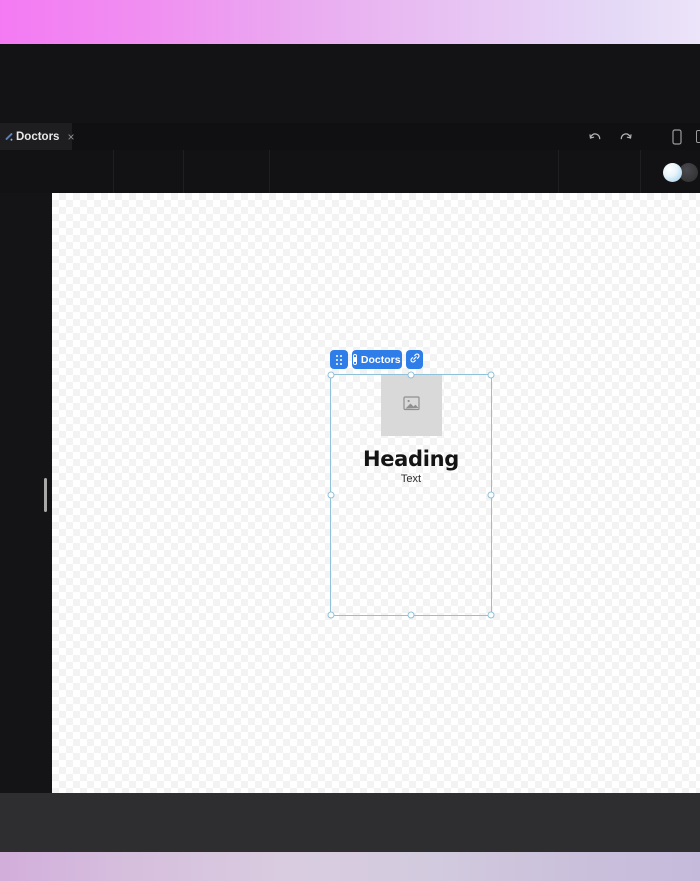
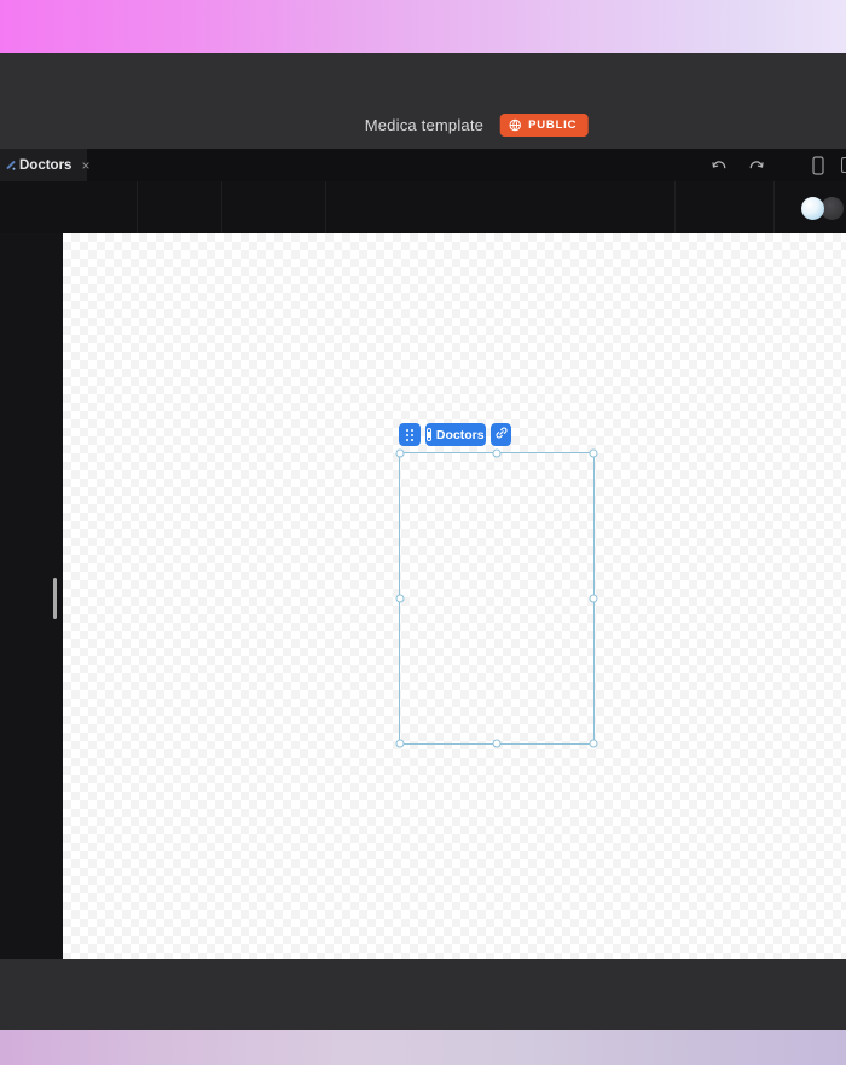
+ Medica template
+ PUBLIC
  Doctors
  ×
  Doctors
- Heading
- Text
